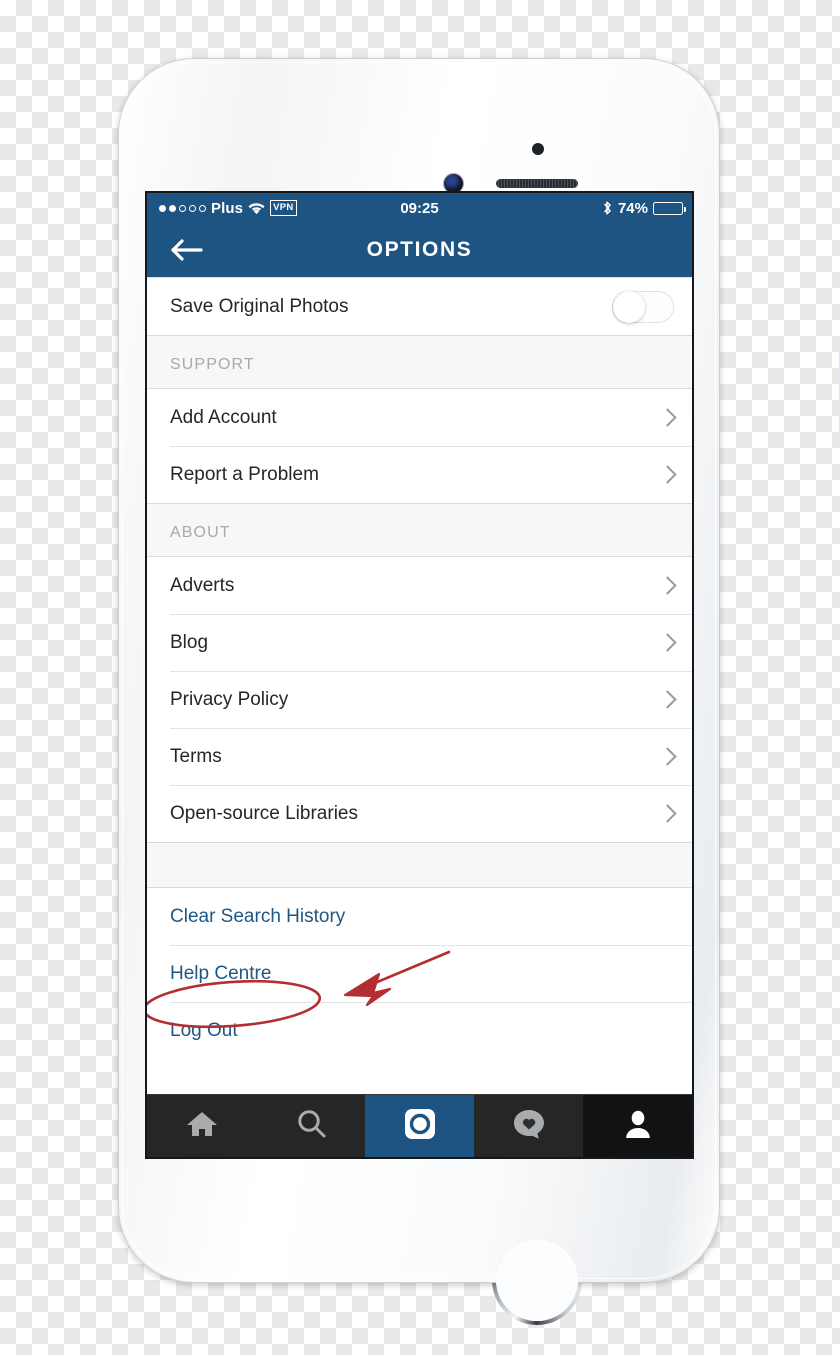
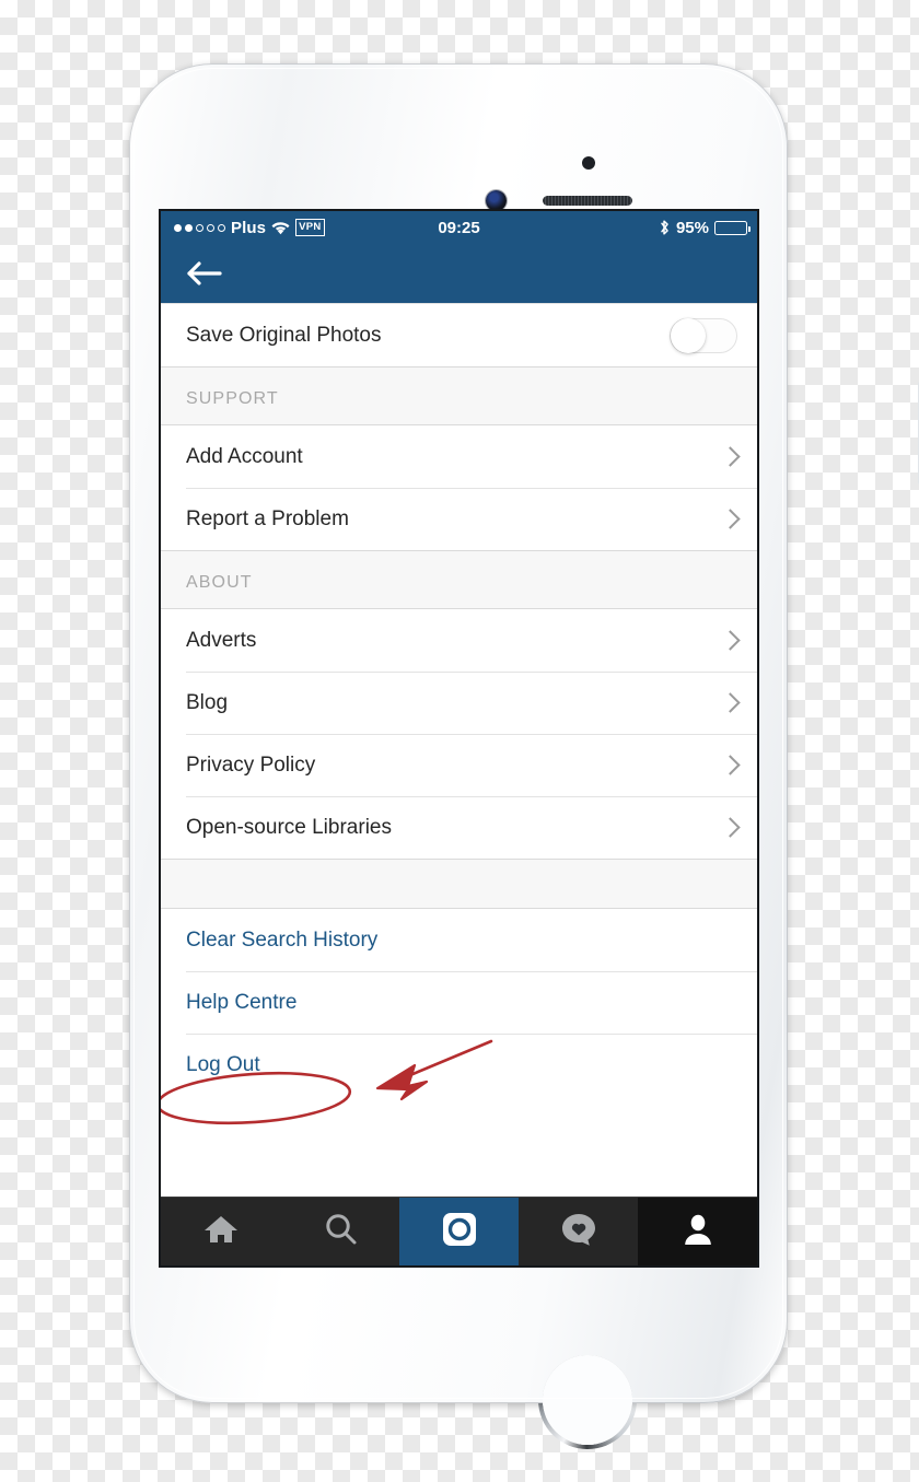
  Plus
  VPN
  09:25
- 74%
+ 95%
- OPTIONS
  Save Original Photos
  SUPPORT
  Add Account
  Report a Problem
  ABOUT
  Adverts
  Blog
  Privacy Policy
- Terms
  Open-source Libraries
  Clear Search History
  Help Centre
  Log Out
